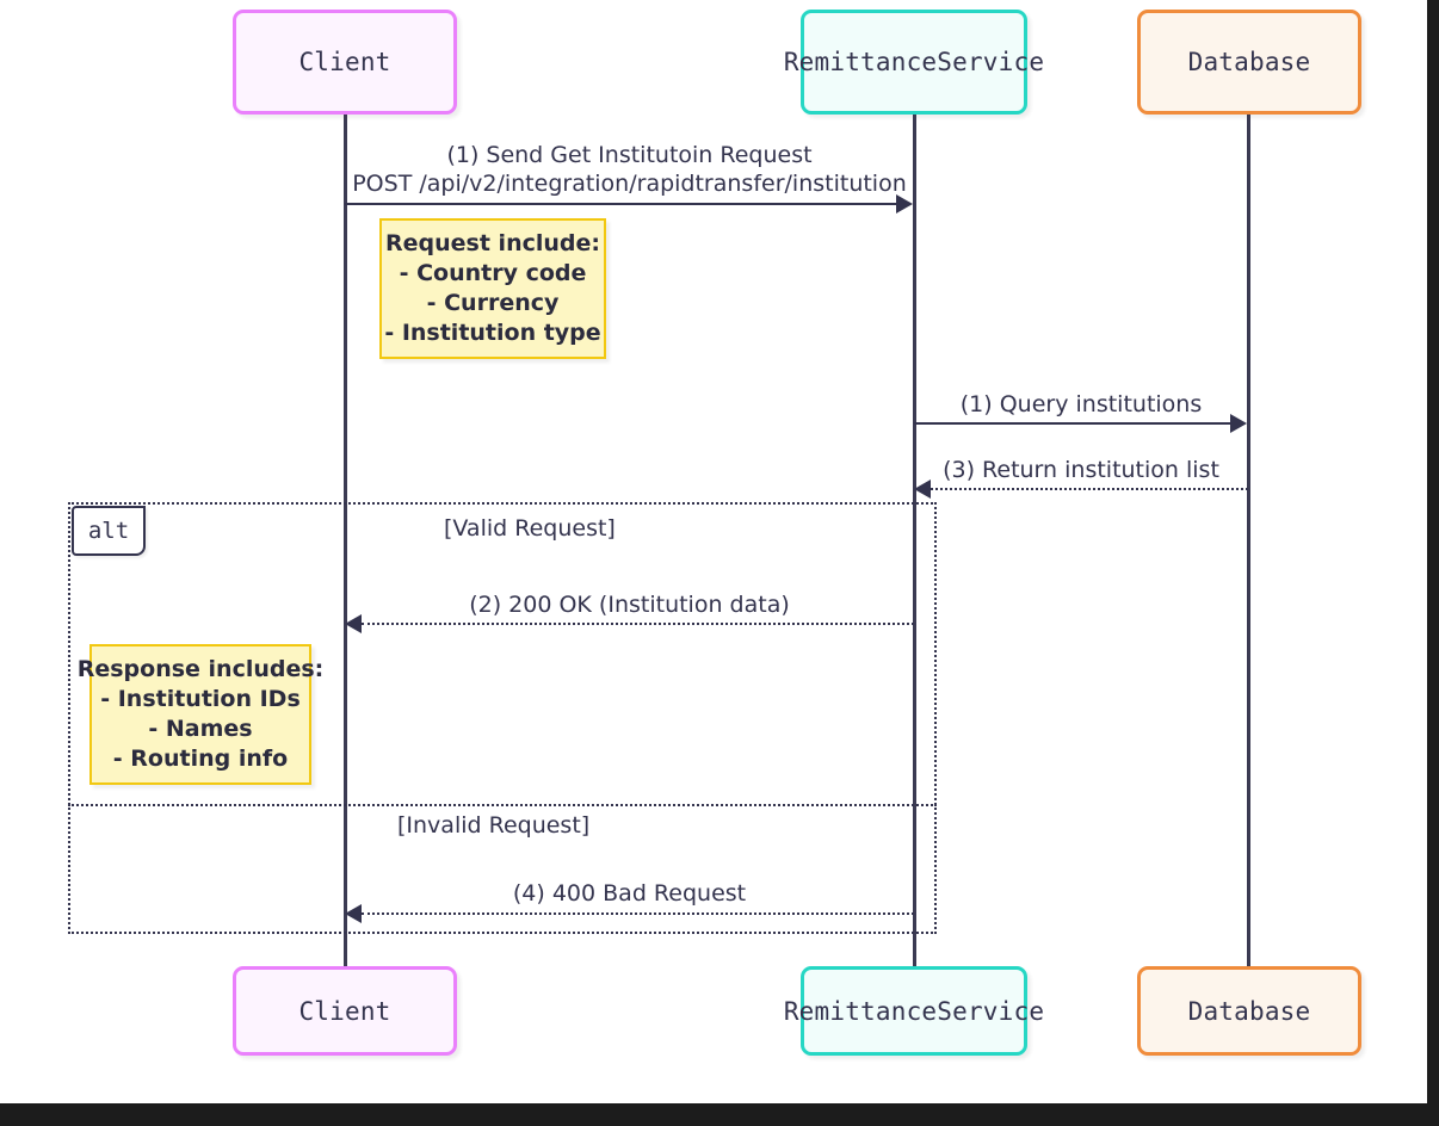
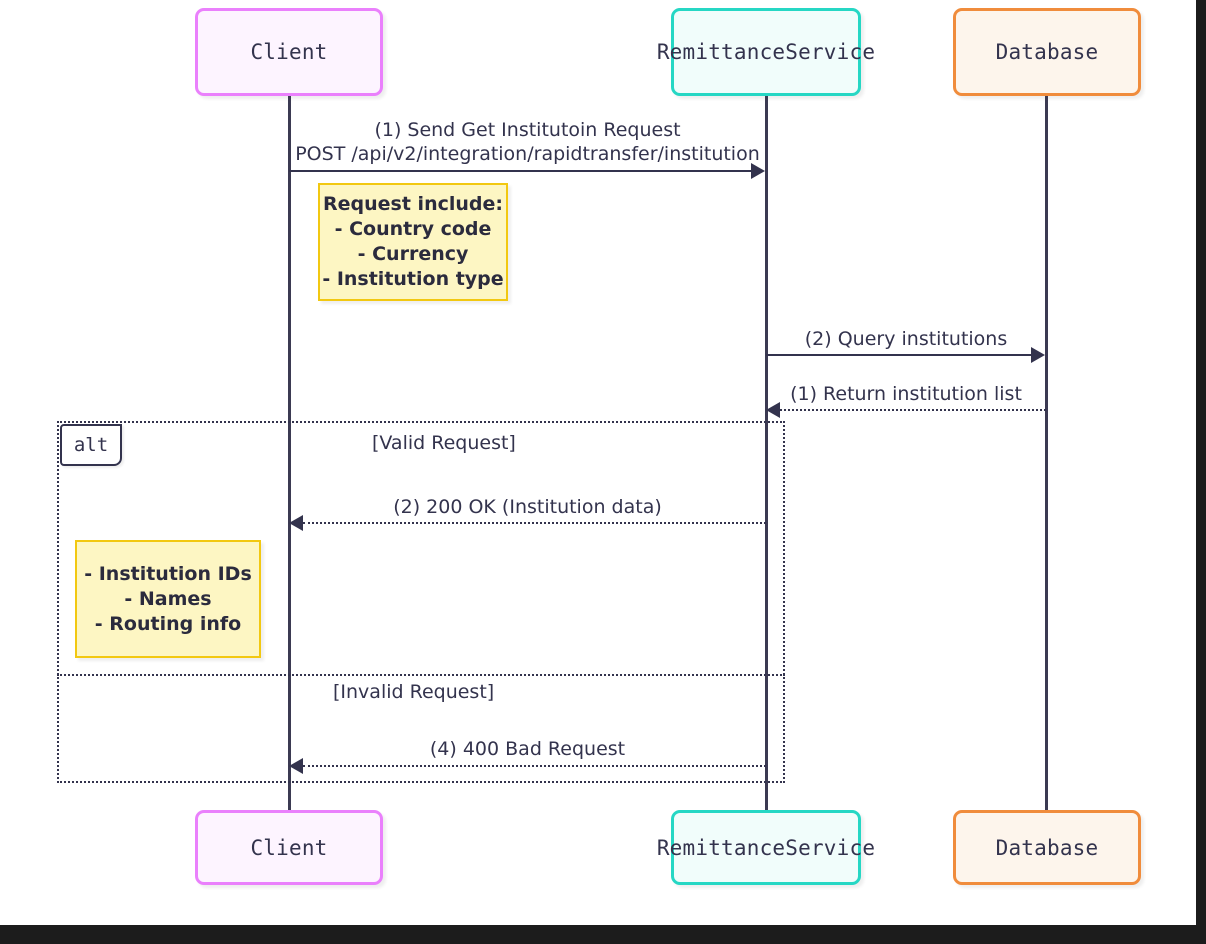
  Client
  RemittanceService
  Database
  (1) Send Get Institutoin Request
  POST /api/v2/integration/rapidtransfer/institution
  Request include:
  - Country code
  - Currency
  - Institution type
- (1) Query institutions
+ (2) Query institutions
- (3) Return institution list
+ (1) Return institution list
  alt
  [Valid Request]
  (2) 200 OK (Institution data)
- Response includes:
  - Institution IDs
  - Names
  - Routing info
  [Invalid Request]
  (4) 400 Bad Request
  Client
  RemittanceService
  Database
